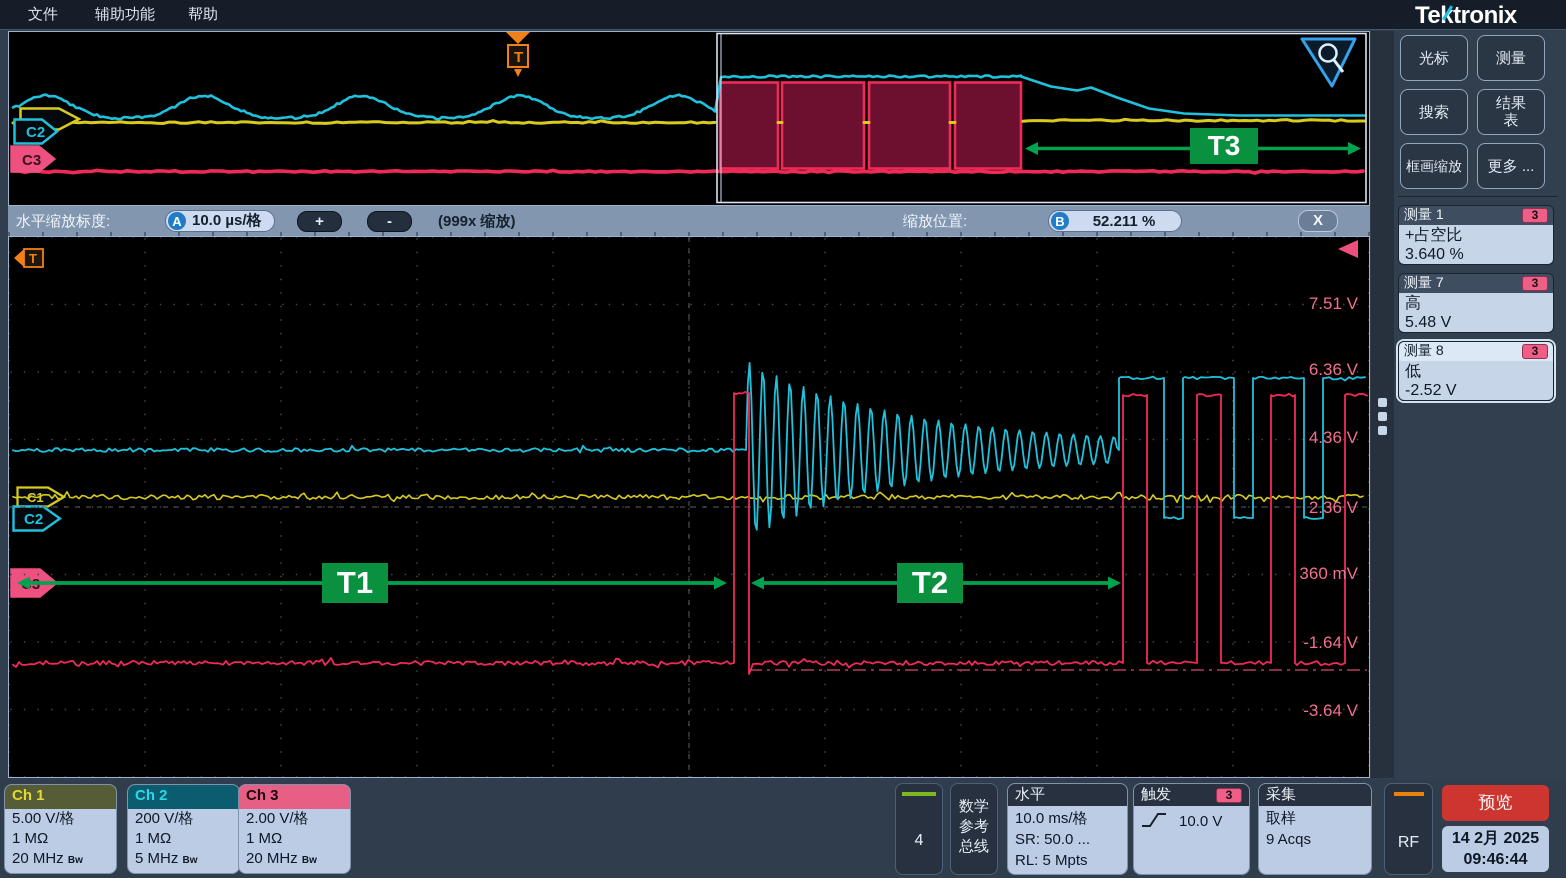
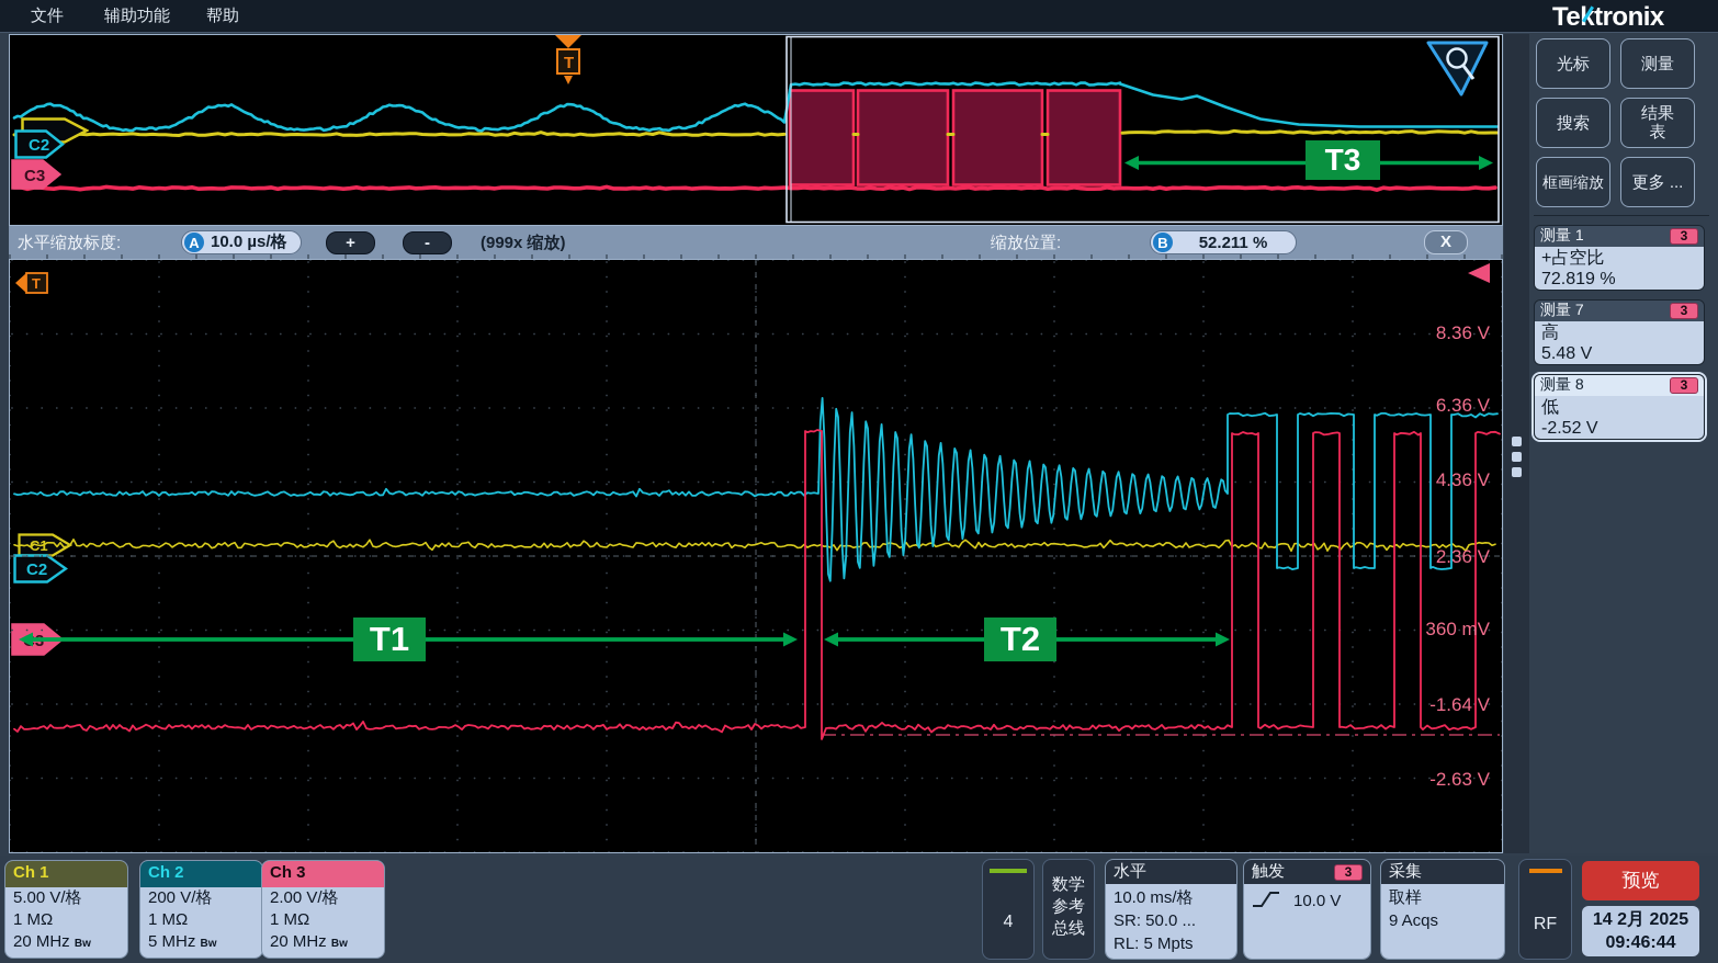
  文件
  辅助功能
  帮助
  Tektronix
  C2
  C3
  T
  T3
  水平缩放标度:
  A
  10.0 µs/格
  +
  -
  (999x 缩放)
  缩放位置:
  B
  52.211 %
  X
  C2
  T
- 7.51 V
+ 8.36 V
  6.36 V
  4.36 V
  2.36 V
  360 mV
  -1.64 V
- -3.64 V
+ -2.63 V
  T1
  T2
  光标
  测量
  搜索
  结果表
  框画缩放
  更多 ...
  测量 1
  3
  +占空比
- 3.640 %
+ 72.819 %
  测量 7
  3
  高
  5.48 V
  测量 8
  3
  低
  -2.52 V
  Ch 1
  5.00 V/格
  1 MΩ
  20 MHz Bw
  Ch 2
  200 V/格
  1 MΩ
  5 MHz Bw
  Ch 3
  2.00 V/格
  1 MΩ
  20 MHz Bw
  4
  数学
  参考
  总线
  水平
  10.0 ms/格
  SR: 50.0 ...
  RL: 5 Mpts
  触发
  3
  10.0 V
  采集
  取样
  9 Acqs
  RF
  预览
  14 2月 2025
  09:46:44
